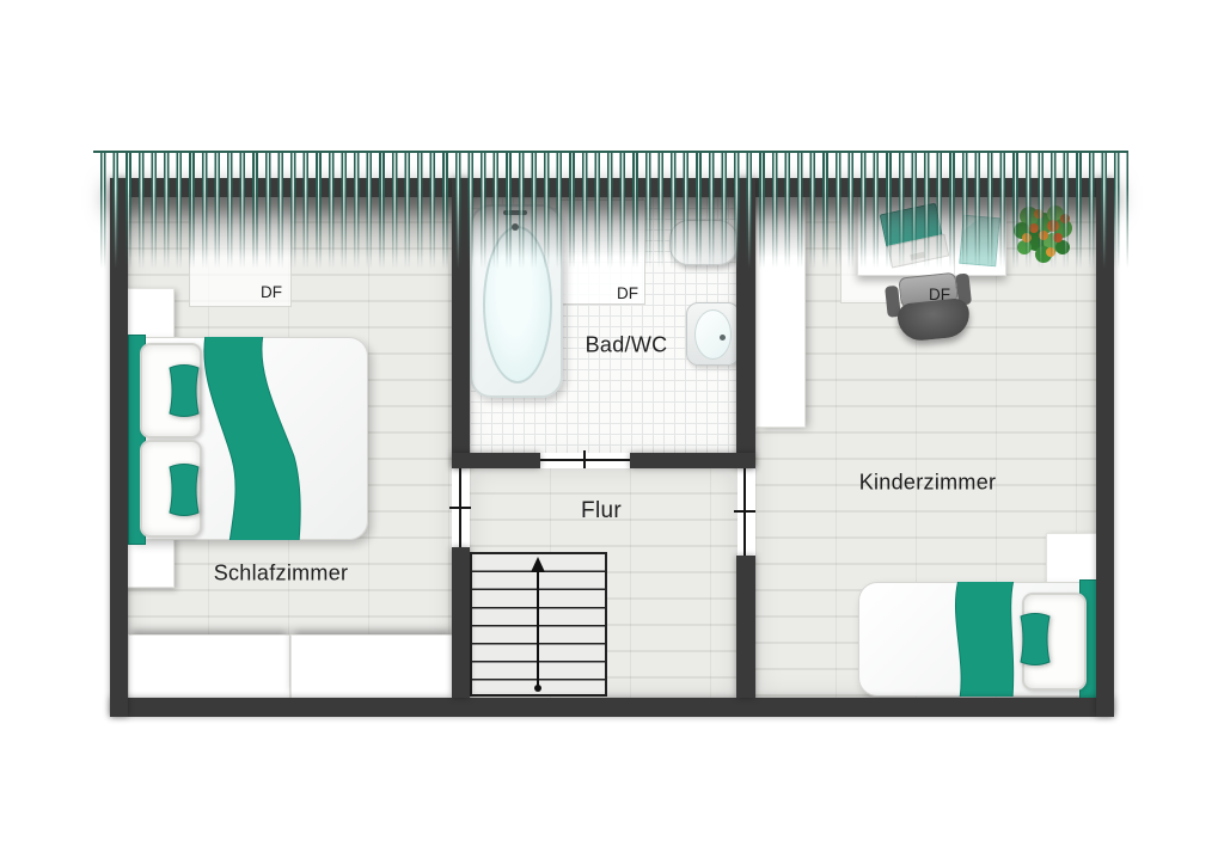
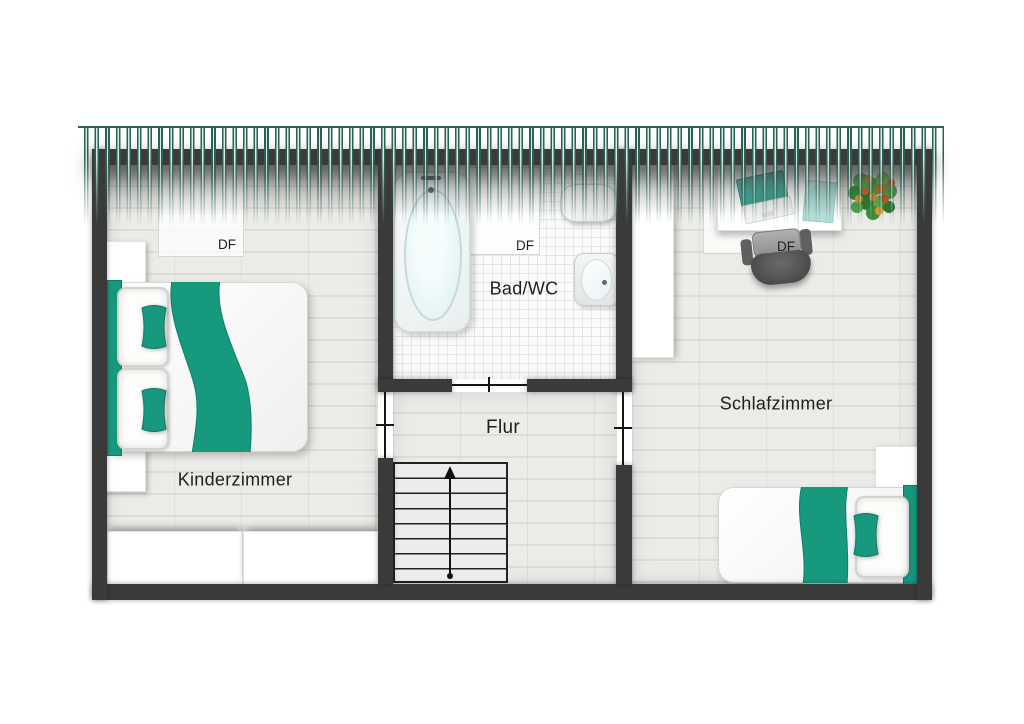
  DF
  DF
  DF
- Schlafzimmer
+ Kinderzimmer
  Bad/WC
  Flur
- Kinderzimmer
+ Schlafzimmer
